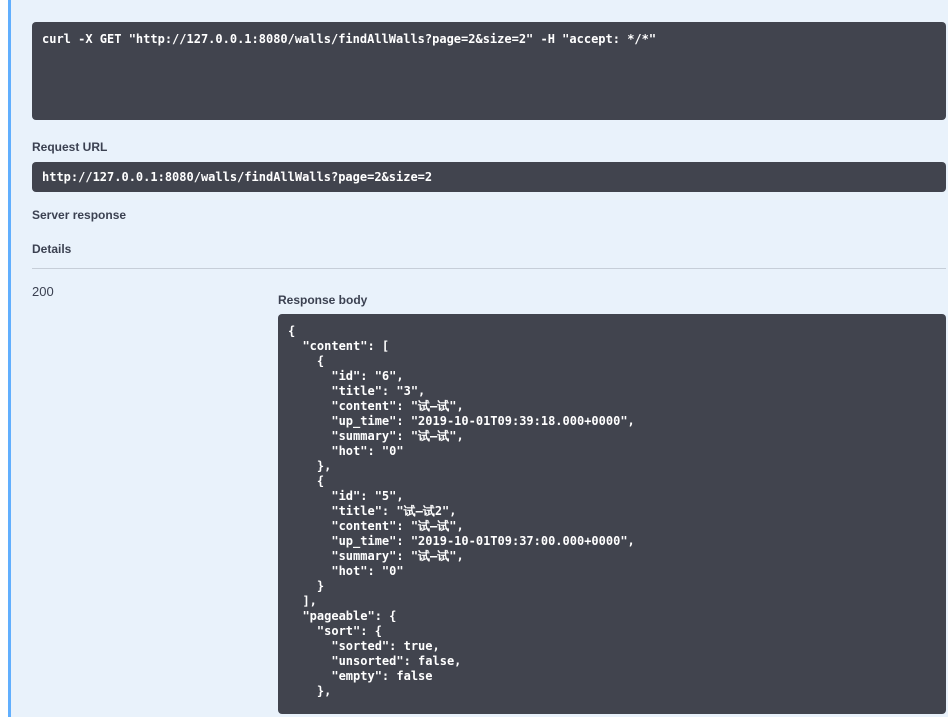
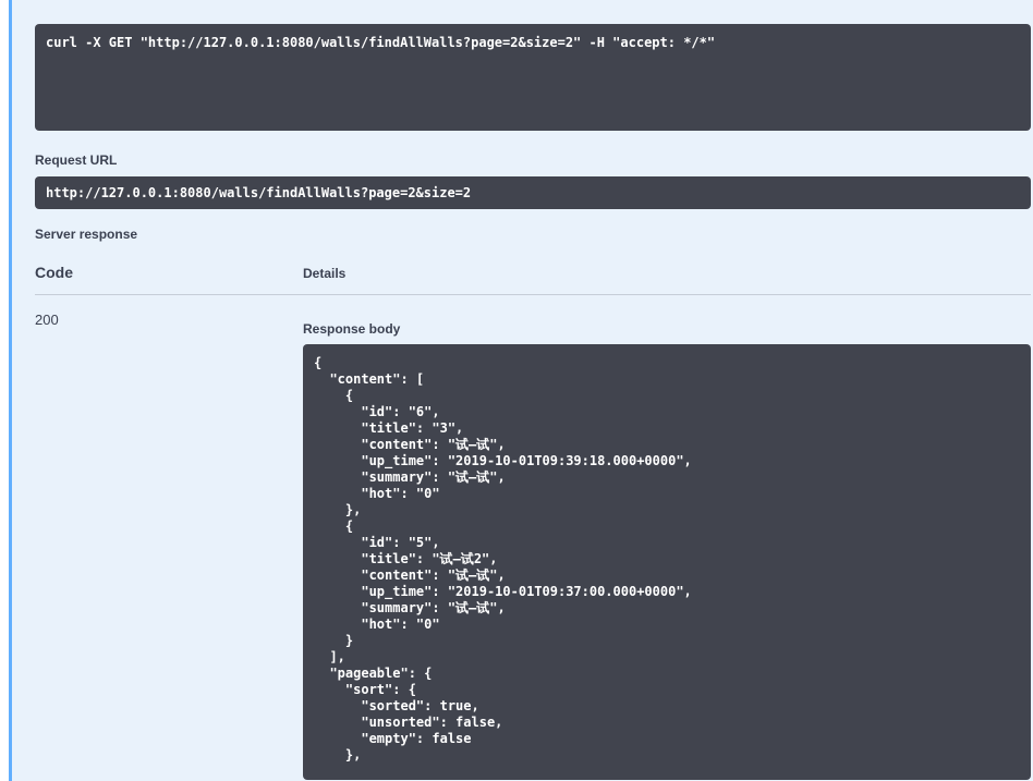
  curl -X GET "http://127.0.0.1:8080/walls/findAllWalls?page=2&size=2" -H "accept: */*"
  Request URL
  http://127.0.0.1:8080/walls/findAllWalls?page=2&size=2
  Server response
+ Code
  Details
  200
  Response body
  {
  "content": [
  {
  "id": "6",
  "title": "3",
  "content": "试—试",
  "up_time": "2019-10-01T09:39:18.000+0000",
  "summary": "试—试",
  "hot": "0"
  },
  {
  "id": "5",
  "title": "试—试2",
  "content": "试—试",
  "up_time": "2019-10-01T09:37:00.000+0000",
  "summary": "试—试",
  "hot": "0"
  }
  ],
  "pageable": {
  "sort": {
  "sorted": true,
  "unsorted": false,
  "empty": false
  },
